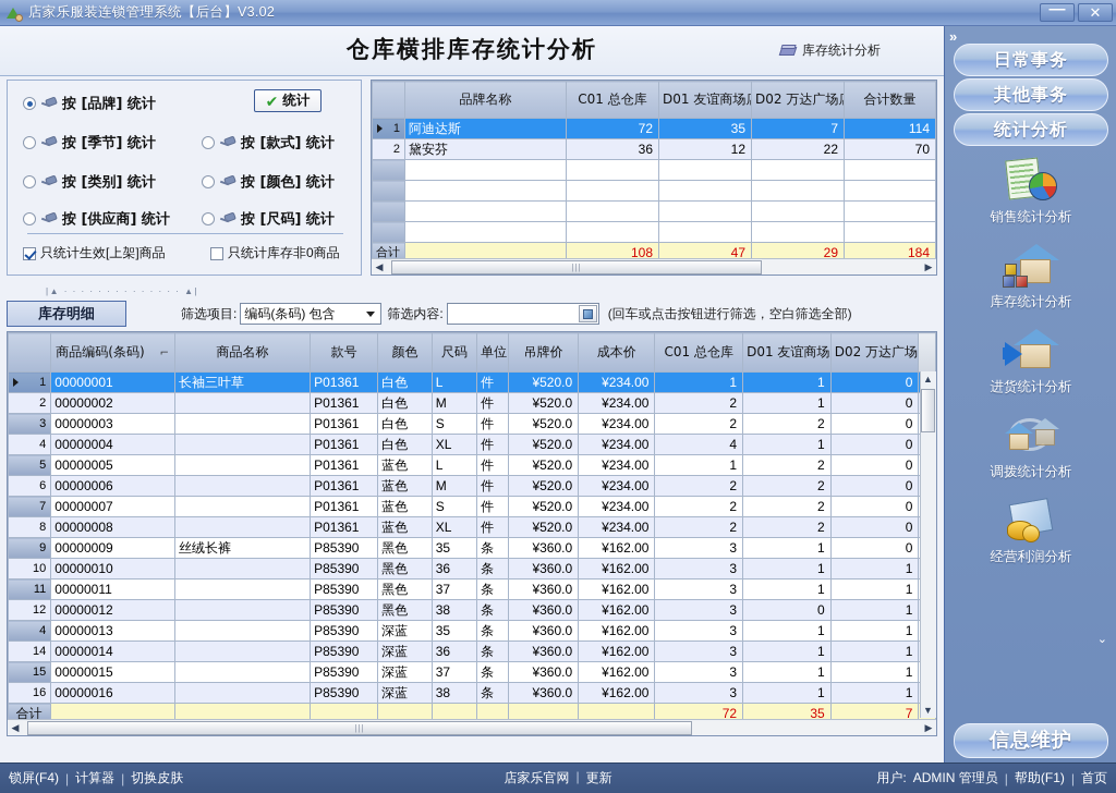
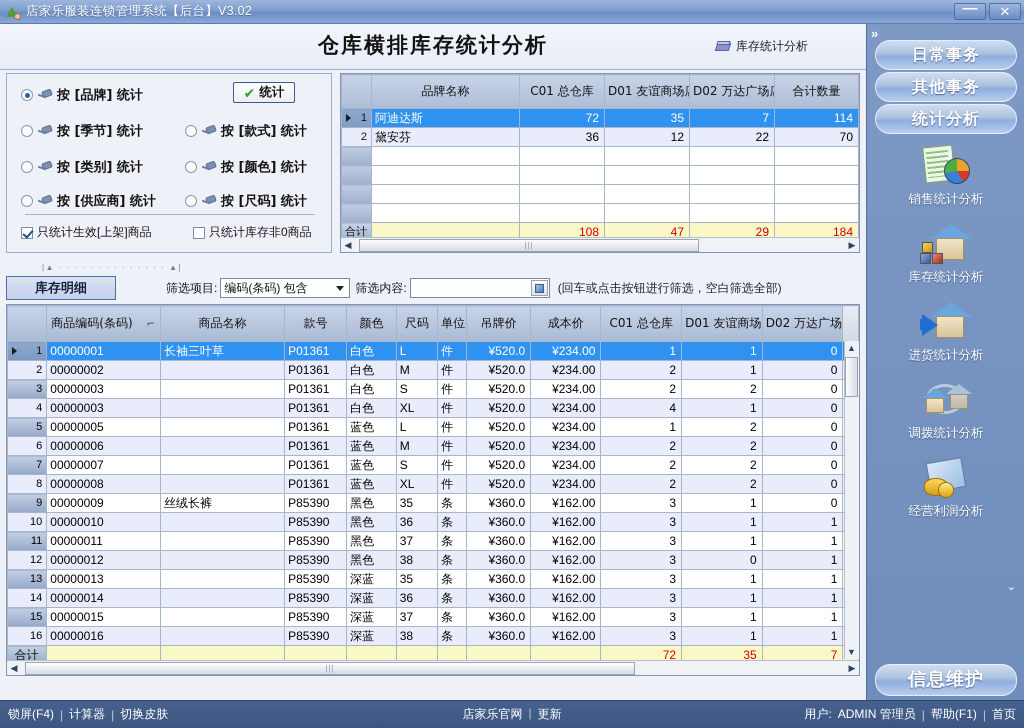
  店家乐服装连锁管理系统【后台】V3.02
  —
  ✕
  仓库横排库存统计分析
  库存统计分析
  按 [品牌] 统计
  按 [季节] 统计
  按 [款式] 统计
  按 [类别] 统计
  按 [颜色] 统计
  按 [供应商] 统计
  按 [尺码] 统计
  ✔
  统计
  只统计生效[上架]商品
  只统计库存非0商品
  	品牌名称	C01 总仓库	D01 友谊商场	D02 万达广场	合计数量
  1	阿迪达斯	72	35	7	114
  2	黛安芬	36	12	22	70
  合计		108	47	29	184
  ◀
  |||
  ▶
  |▲ · · · · · · · · · · · · · · ▲|
  库存明细
  筛选项目:
  编码(条码) 包含
  筛选内容:
  (回车或点击按钮进行筛选，空白筛选全部)
  	商品编码(条码) ⌐	商品名称	款号	颜色	尺码	单位	吊牌价	成本价	C01 总仓库	D01 友谊商场	D02 万达广场
  1	00000001	长袖三叶草	P01361	白色	L	件	¥520.0	¥234.00	1	1	0
  2	00000002		P01361	白色	M	件	¥520.0	¥234.00	2	1	0
  3	00000003		P01361	白色	S	件	¥520.0	¥234.00	2	2	0
- 4	00000004		P01361	白色	XL	件	¥520.0	¥234.00	4	1	0
+ 4	00000003		P01361	白色	XL	件	¥520.0	¥234.00	4	1	0
  5	00000005		P01361	蓝色	L	件	¥520.0	¥234.00	1	2	0
  6	00000006		P01361	蓝色	M	件	¥520.0	¥234.00	2	2	0
  7	00000007		P01361	蓝色	S	件	¥520.0	¥234.00	2	2	0
  8	00000008		P01361	蓝色	XL	件	¥520.0	¥234.00	2	2	0
  9	00000009	丝绒长裤	P85390	黑色	35	条	¥360.0	¥162.00	3	1	0
  10	00000010		P85390	黑色	36	条	¥360.0	¥162.00	3	1	1
  11	00000011		P85390	黑色	37	条	¥360.0	¥162.00	3	1	1
  12	00000012		P85390	黑色	38	条	¥360.0	¥162.00	3	0	1
- 4	00000013		P85390	深蓝	35	条	¥360.0	¥162.00	3	1	1
+ 13	00000013		P85390	深蓝	35	条	¥360.0	¥162.00	3	1	1
  14	00000014		P85390	深蓝	36	条	¥360.0	¥162.00	3	1	1
  15	00000015		P85390	深蓝	37	条	¥360.0	¥162.00	3	1	1
  16	00000016		P85390	深蓝	38	条	¥360.0	¥162.00	3	1	1
  合计									72	35	7
  ▲
  ▼
  ◀
  |||
  ▶
  »
  日常事务
  其他事务
  统计分析
  销售统计分析
  库存统计分析
  进货统计分析
  调拨统计分析
  经营利润分析
  ⌄
  信息维护
  锁屏(F4)
  |
  计算器
  |
  切换皮肤
  店家乐官网
  |
  更新
  用户:
  ADMIN 管理员
  |
  帮助(F1)
  |
  首页
